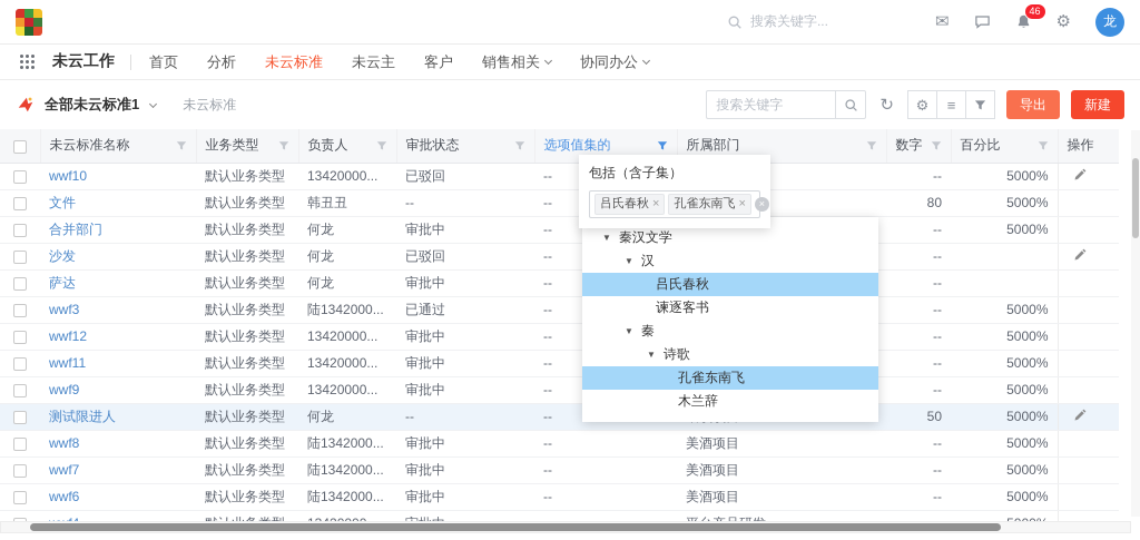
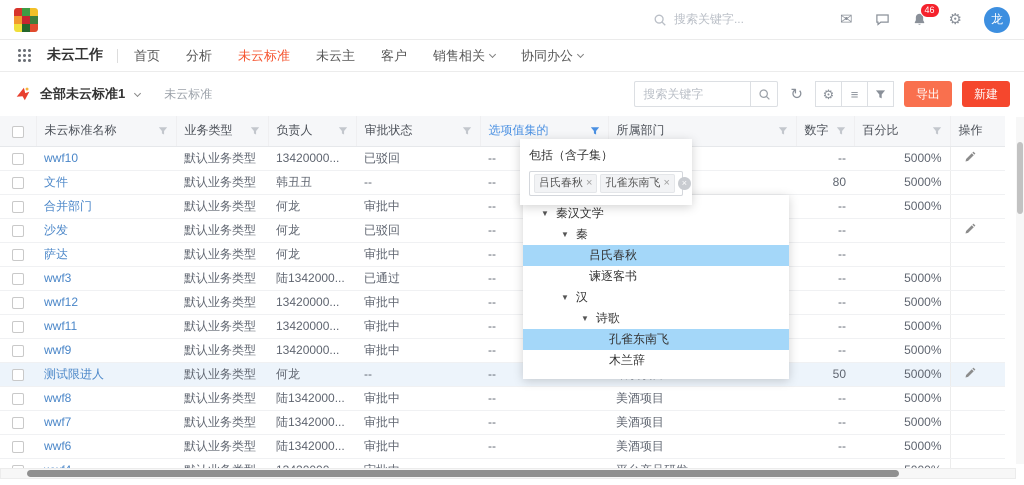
  搜索关键字...
  ✉
  46
  ⚙
  龙
  未云工作
  首页
  分析
  未云标准
  未云主
  客户
  销售相关
  协同办公
  全部未云标准1
  未云标准
  搜索关键字
  ↻
  ⚙
  ≡
  导出
  新建
  	未云标准名称	业务类型	负责人	审批状态	选项值集的	所属部门	数字	百分比	操作
  	wwf10	默认业务类型	13420000...	已驳回	--		--	5000%
  	文件	默认业务类型	韩丑丑	--	--		80	5000%
  	合并部门	默认业务类型	何龙	审批中	--		--	5000%
  	沙发	默认业务类型	何龙	已驳回	--		--
  	萨达	默认业务类型	何龙	审批中	--		--
  	wwf3	默认业务类型	陆1342000...	已通过	--		--	5000%
  	wwf12	默认业务类型	13420000...	审批中	--		--	5000%
  	wwf11	默认业务类型	13420000...	审批中	--		--	5000%
  	wwf9	默认业务类型	13420000...	审批中	--		--	5000%
  	测试限进人	默认业务类型	何龙	--	--		50	5000%
  	wwf8	默认业务类型	陆1342000...	审批中	--	美酒项目	--	5000%
  	wwf7	默认业务类型	陆1342000...	审批中	--	美酒项目	--	5000%
  	wwf6	默认业务类型	陆1342000...	审批中	--	美酒项目	--	5000%
  包括（含子集）
  吕氏春秋
  ×
  孔雀东南飞
  ×
  ×
  ▼
  秦汉文学
  ▼
- 汉
+ 秦
  吕氏春秋
  谏逐客书
  ▼
- 秦
+ 汉
  ▼
  诗歌
  孔雀东南飞
  木兰辞
